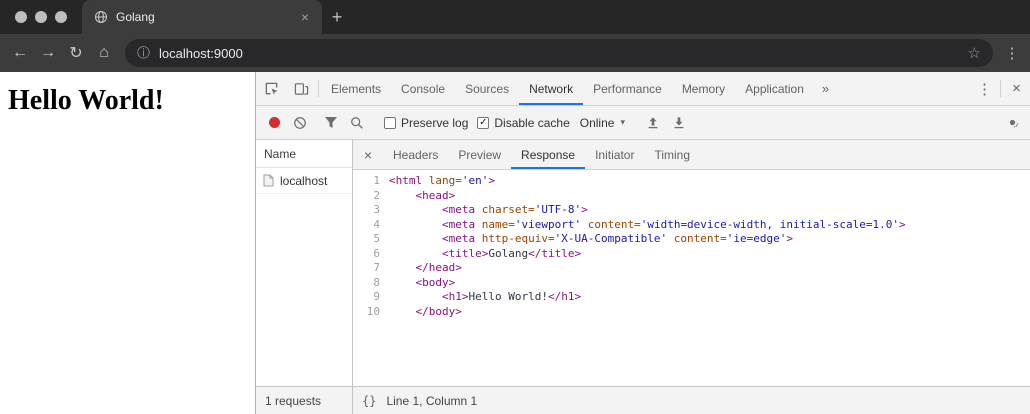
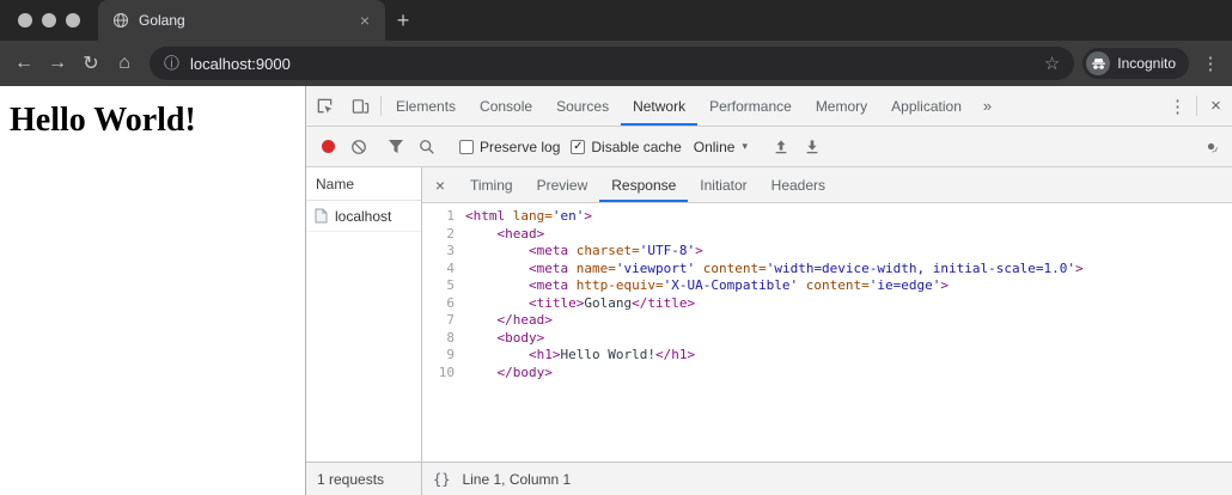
  Golang
  ×
  +
  ←
  →
  ↻
  ⌂
  ⓘ
  localhost:9000
  ☆
+ Incognito
  ⋮
  Hello World!
  Elements
  Console
  Sources
  Network
  Performance
  Memory
  Application
  »
  ⋮
  ×
  Preserve log
  ✓
  Disable cache
  Online
  ▾
  Name
  localhost
  1 requests
  ×
- Headers
+ Timing
  Preview
  Response
  Initiator
- Timing
+ Headers
  1
  <html lang='en'>
  2
  <head>
  3
  <meta charset='UTF-8'>
  4
  <meta name='viewport' content='width=device-width, initial-scale=1.0'>
  5
  <meta http-equiv='X-UA-Compatible' content='ie=edge'>
  6
  <title>Golang</title>
  7
  </head>
  8
  <body>
  9
  <h1>Hello World!</h1>
  10
  </body>
  {}
  Line 1, Column 1
